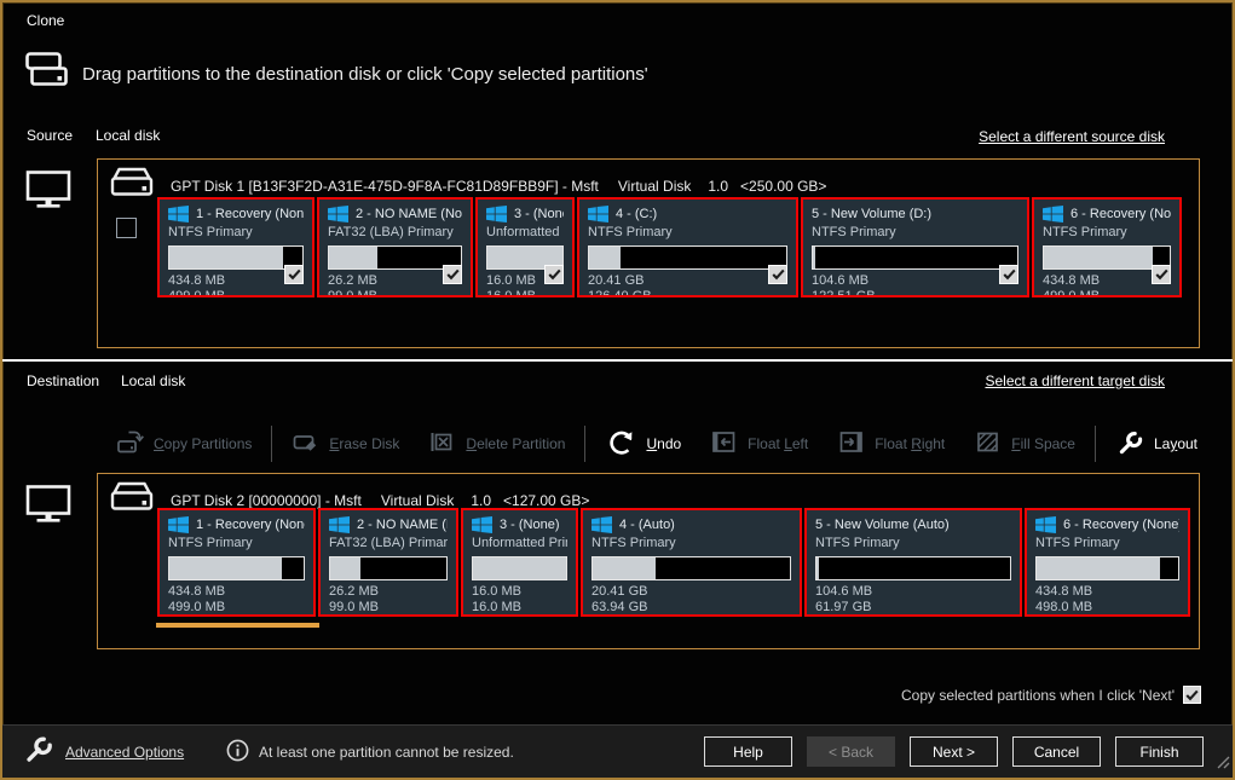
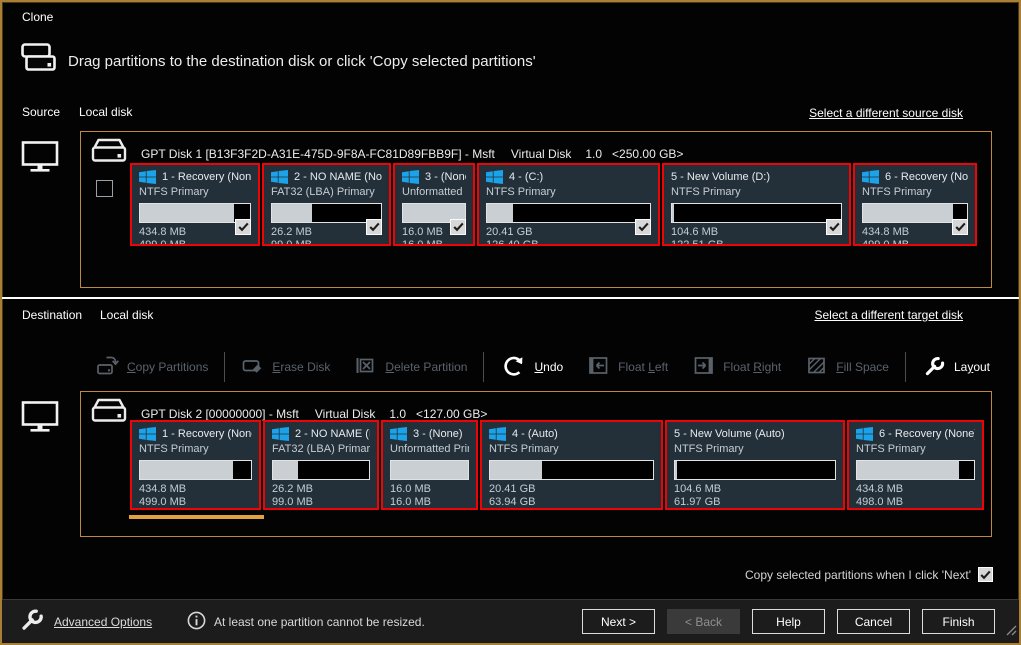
  Clone
  Drag partitions to the destination disk or click 'Copy selected partitions'
  Source
  Local disk
  Select a different source disk
  GPT Disk 1 [B13F3F2D-A31E-475D-9F8A-FC81D89FBB9F] - Msft
  Virtual Disk
  1.0
  <250.00 GB>
  1 - Recovery (Non
  NTFS Primary
  434.8 MB
  499.0 MB
  2 - NO NAME (No
  FAT32 (LBA) Primary
  26.2 MB
  99.0 MB
  3 - (Non
  16.0 MB
  16.0 MB
  4 - (C:)
  NTFS Primary
  20.41 GB
  126.40 GB
  5 - New Volume (D:)
  NTFS Primary
  104.6 MB
  122.51 GB
  6 - Recovery (No
  NTFS Primary
  434.8 MB
  499.0 MB
  Destination
  Local disk
  Select a different target disk
  Copy Partitions
  Erase Disk
  Delete Partition
  Undo
  Float Left
  Float Right
  Fill Space
  Layout
  GPT Disk 2 [00000000] - Msft
  Virtual Disk
  1.0
  <127.00 GB>
  1 - Recovery (Non
  NTFS Primary
  434.8 MB
  499.0 MB
  FAT32 (LBA) Primar
  26.2 MB
  99.0 MB
  3 - (None)
  Unformatted Pri
  16.0 MB
  16.0 MB
  4 - (Auto)
  NTFS Primary
  20.41 GB
  63.94 GB
  5 - New Volume (Auto)
  NTFS Primary
  104.6 MB
  61.97 GB
  6 - Recovery (None
  NTFS Primary
  434.8 MB
  498.0 MB
  Copy selected partitions when I click 'Next'
  Advanced Options
  At least one partition cannot be resized.
- Help
+ Next >
  < Back
- Next >
+ Help
  Cancel
  Finish
